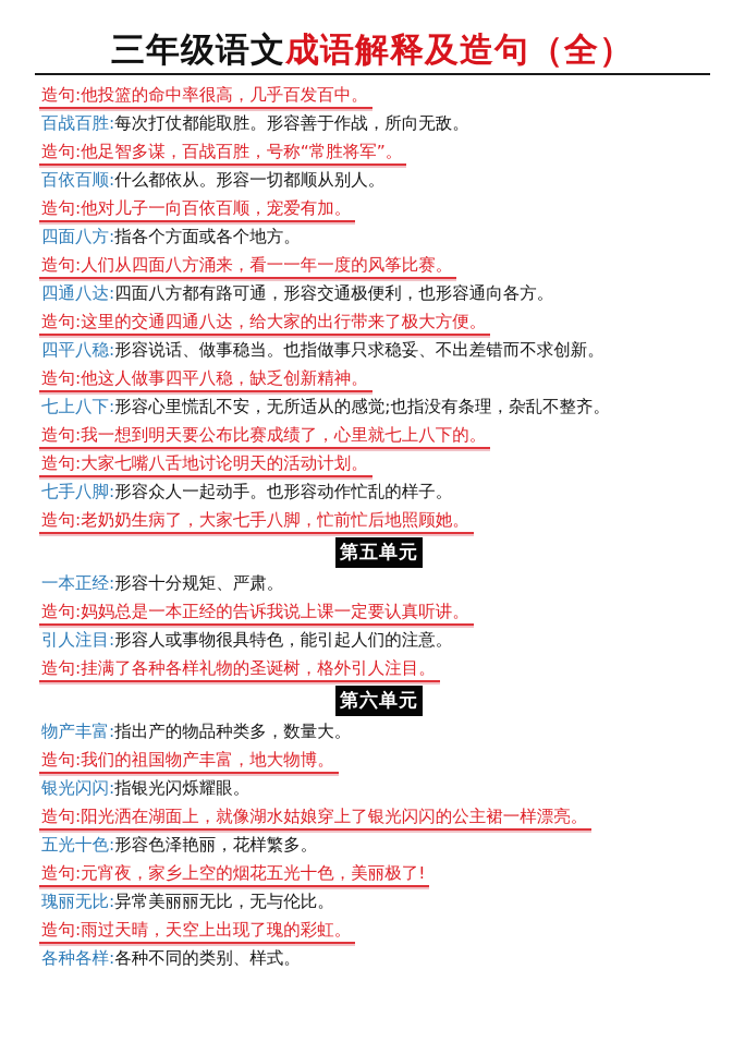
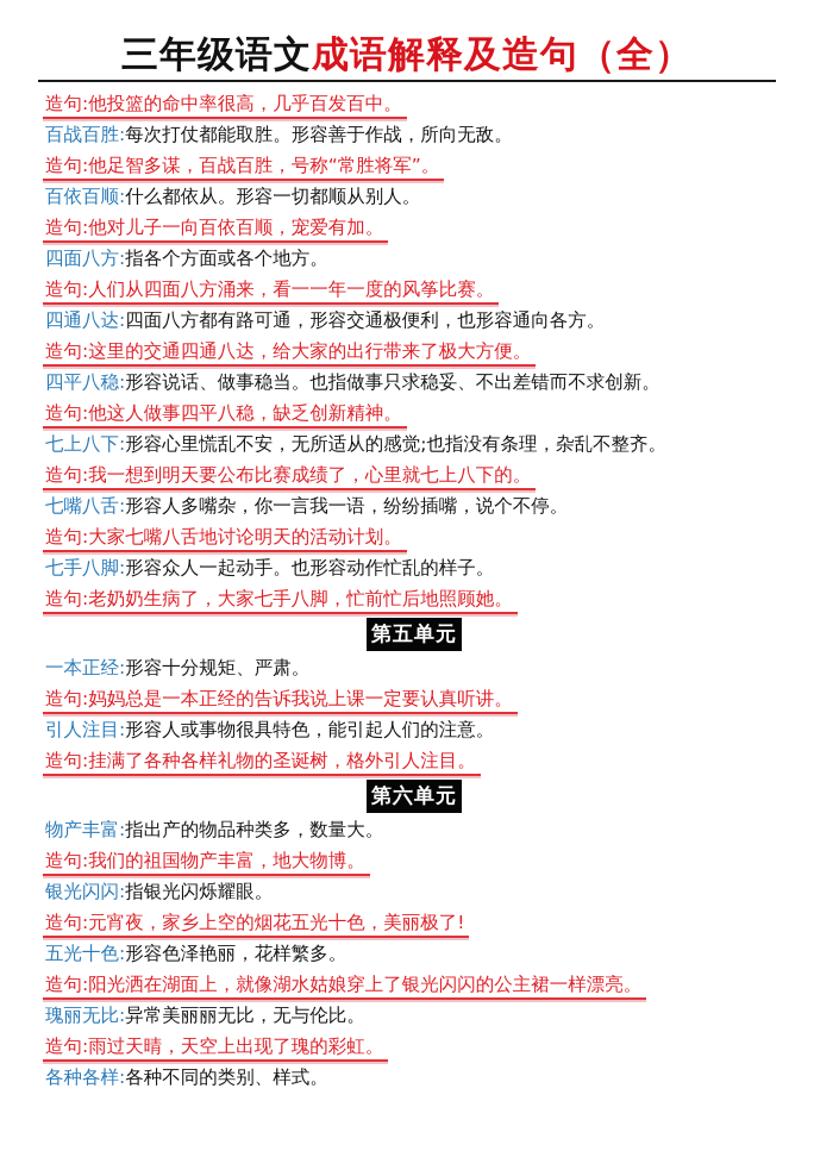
  三年级语文成语解释及造句（全）
  造句:他投篮的命中率很高，几乎百发百中。
  百战百胜:每次打仗都能取胜。形容善于作战，所向无敌。
  造句:他足智多谋，百战百胜，号称“常胜将军”。
  百依百顺:什么都依从。形容一切都顺从别人。
  造句:他对儿子一向百依百顺，宠爱有加。
  四面八方:指各个方面或各个地方。
  造句:人们从四面八方涌来，看一一年一度的风筝比赛。
  四通八达:四面八方都有路可通，形容交通极便利，也形容通向各方。
  造句:这里的交通四通八达，给大家的出行带来了极大方便。
  四平八稳:形容说话、做事稳当。也指做事只求稳妥、不出差错而不求创新。
  造句:他这人做事四平八稳，缺乏创新精神。
  七上八下:形容心里慌乱不安，无所适从的感觉;也指没有条理，杂乱不整齐。
  造句:我一想到明天要公布比赛成绩了，心里就七上八下的。
+ 七嘴八舌:形容人多嘴杂，你一言我一语，纷纷插嘴，说个不停。
  造句:大家七嘴八舌地讨论明天的活动计划。
  七手八脚:形容众人一起动手。也形容动作忙乱的样子。
  造句:老奶奶生病了，大家七手八脚，忙前忙后地照顾她。
  第五单元
  一本正经:形容十分规矩、严肃。
  造句:妈妈总是一本正经的告诉我说上课一定要认真听讲。
  引人注目:形容人或事物很具特色，能引起人们的注意。
  造句:挂满了各种各样礼物的圣诞树，格外引人注目。
  第六单元
  物产丰富:指出产的物品种类多，数量大。
  造句:我们的祖国物产丰富，地大物博。
  银光闪闪:指银光闪烁耀眼。
- 造句:阳光洒在湖面上，就像湖水姑娘穿上了银光闪闪的公主裙一样漂亮。
+ 造句:元宵夜，家乡上空的烟花五光十色，美丽极了!
  五光十色:形容色泽艳丽，花样繁多。
- 造句:元宵夜，家乡上空的烟花五光十色，美丽极了!
+ 造句:阳光洒在湖面上，就像湖水姑娘穿上了银光闪闪的公主裙一样漂亮。
  瑰丽无比:异常美丽丽无比，无与伦比。
  造句:雨过天晴，天空上出现了瑰的彩虹。
  各种各样:各种不同的类别、样式。
